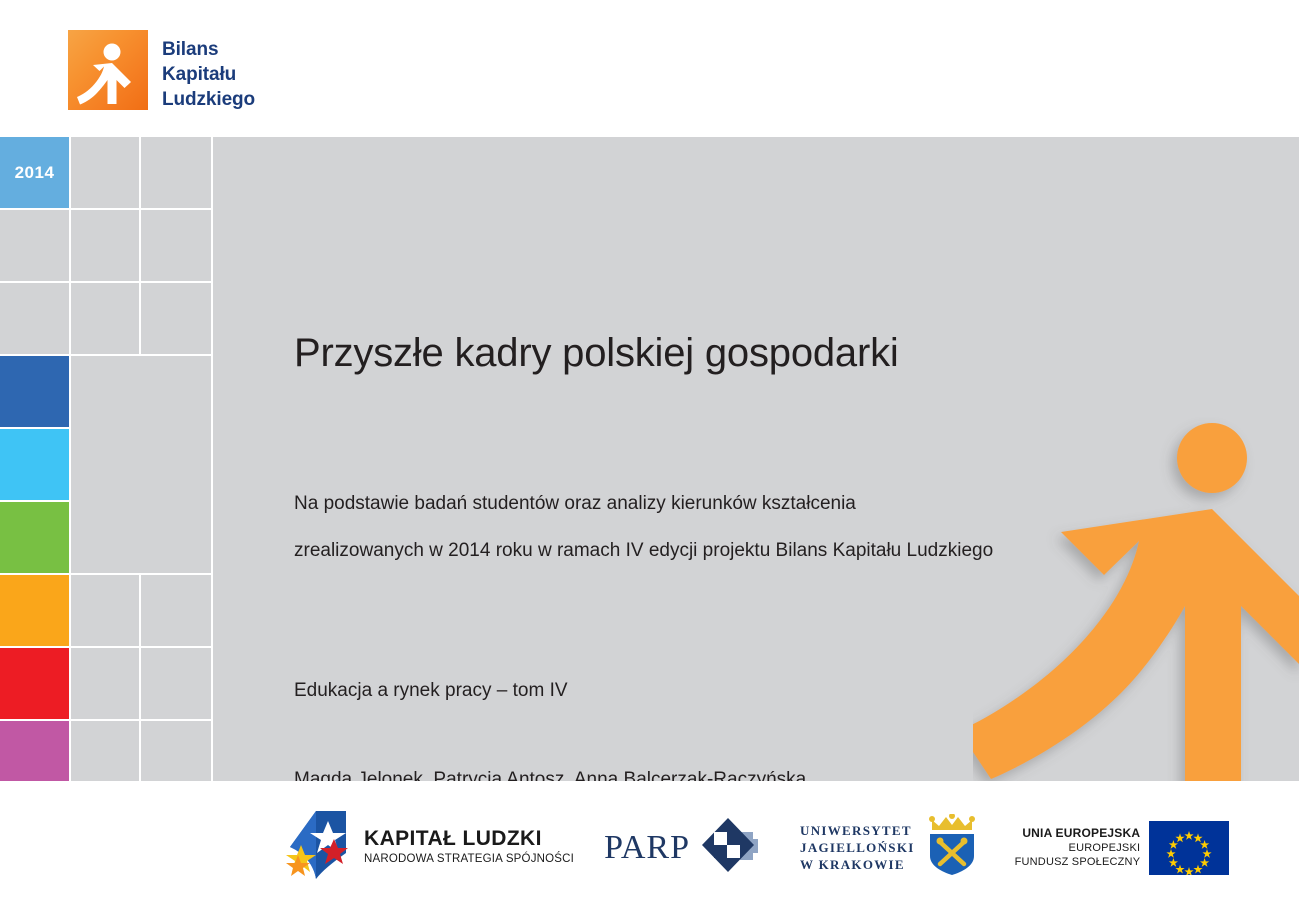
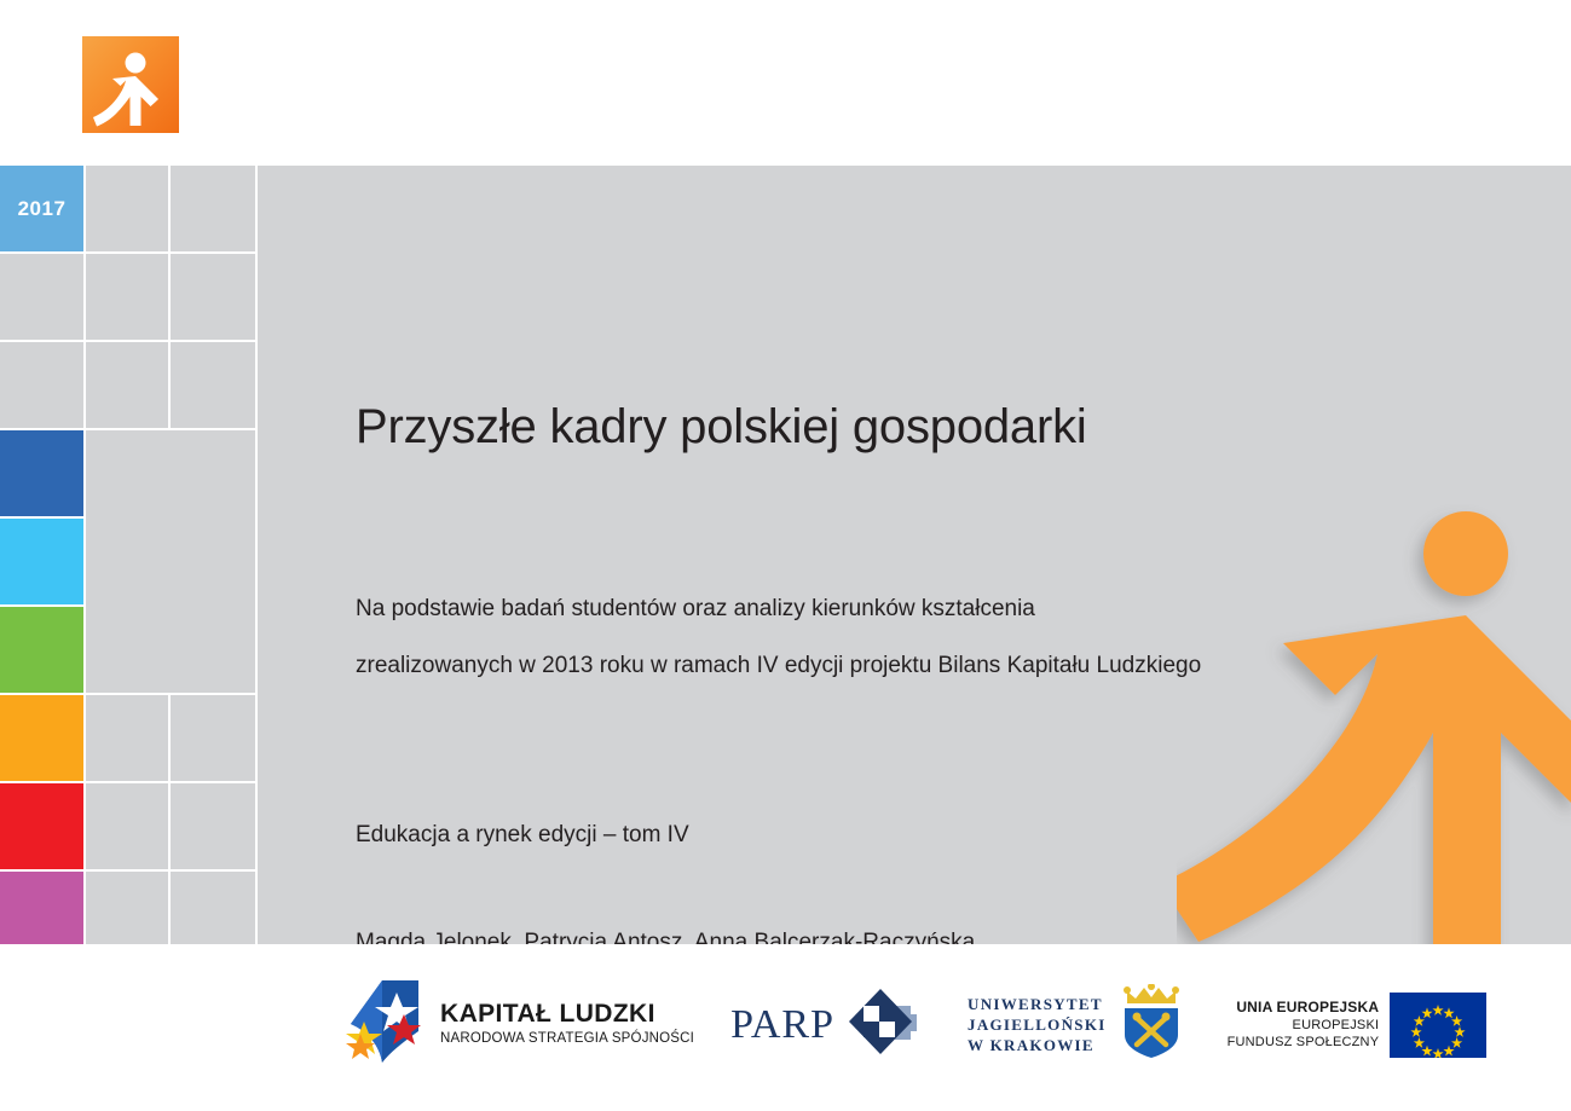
- Bilans
- Kapitału
- Ludzkiego
- 2014
+ 2017
  Przyszłe kadry polskiej gospodarki
  Na podstawie badań studentów oraz analizy kierunków kształcenia
- zrealizowanych w 2014 roku w ramach IV edycji projektu Bilans Kapitału Ludzkiego
+ zrealizowanych w 2013 roku w ramach IV edycji projektu Bilans Kapitału Ludzkiego
- Edukacja a rynek pracy – tom IV
+ Edukacja a rynek edycji – tom IV
  Magda Jelonek, Patrycja Antosz, Anna Balcerzak-Raczyńska
  KAPITAŁ LUDZKI
  NARODOWA STRATEGIA SPÓJNOŚCI
  PARP
  UNIWERSYTET
  JAGIELLOŃSKI
  W KRAKOWIE
  UNIA EUROPEJSKA
  EUROPEJSKI
  FUNDUSZ SPOŁECZNY
